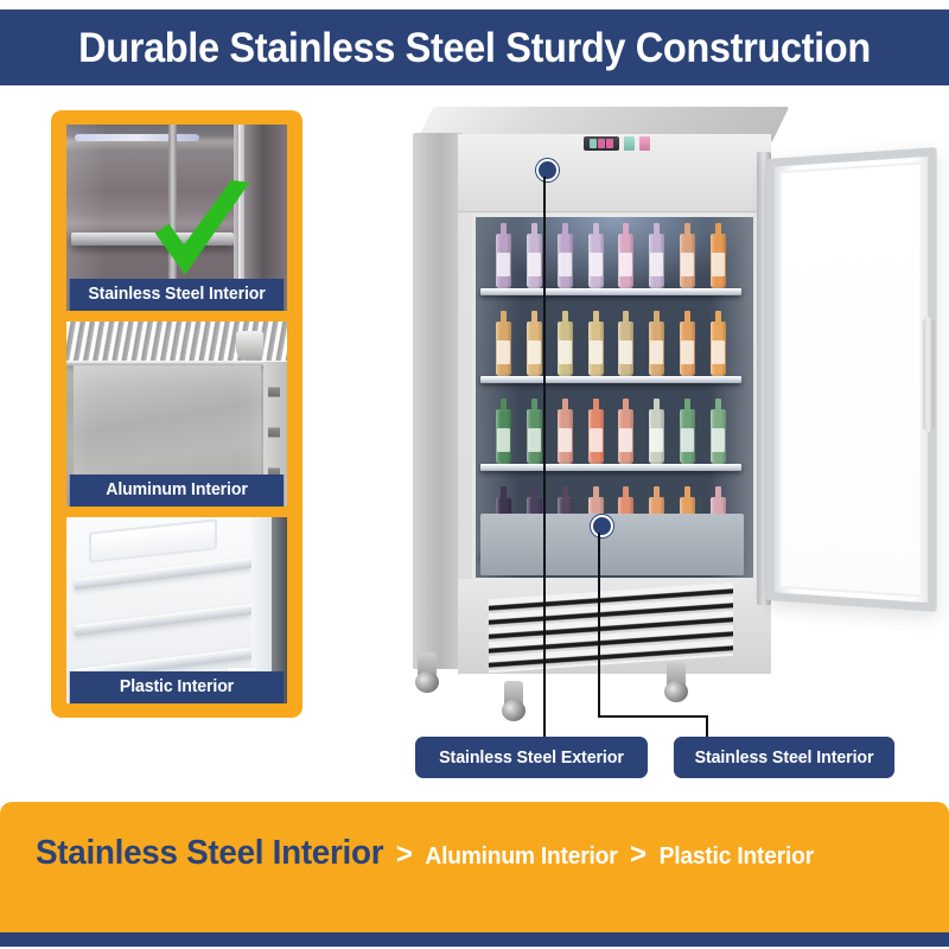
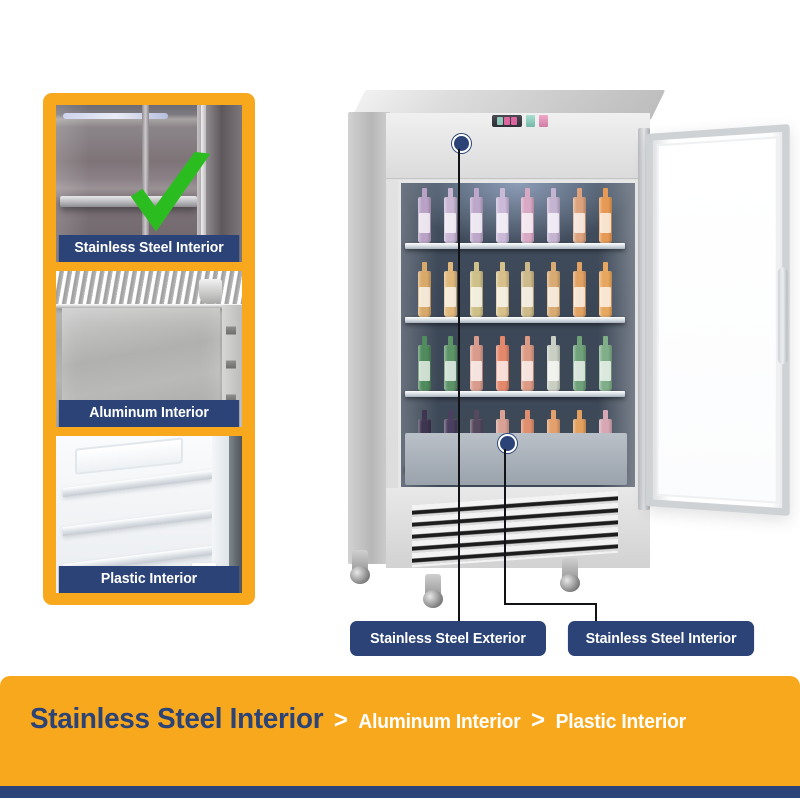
- Durable Stainless Steel Sturdy Construction
  Stainless Steel Interior
  Aluminum Interior
  Plastic Interior
  Stainless Steel Exterior
  Stainless Steel Interior
  Stainless Steel Interior
  >
  Aluminum Interior
  >
  Plastic Interior
